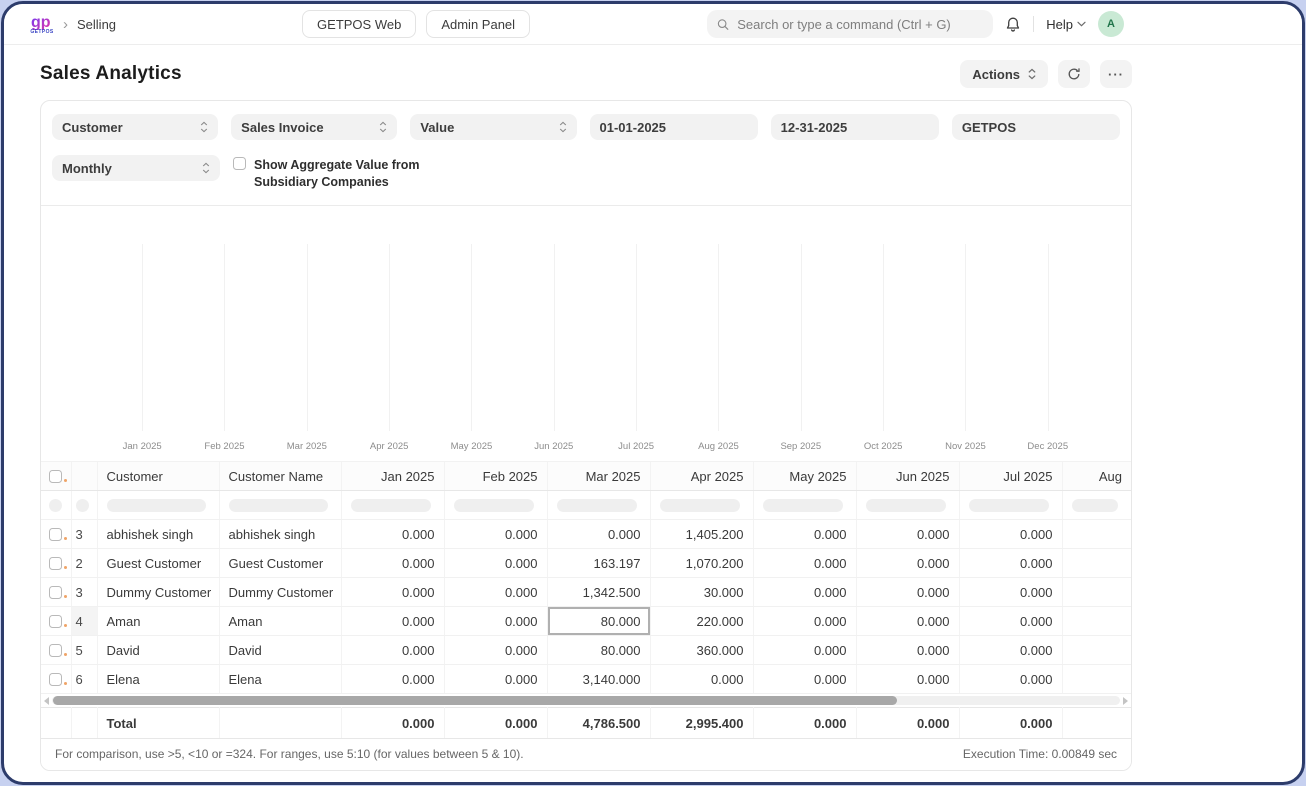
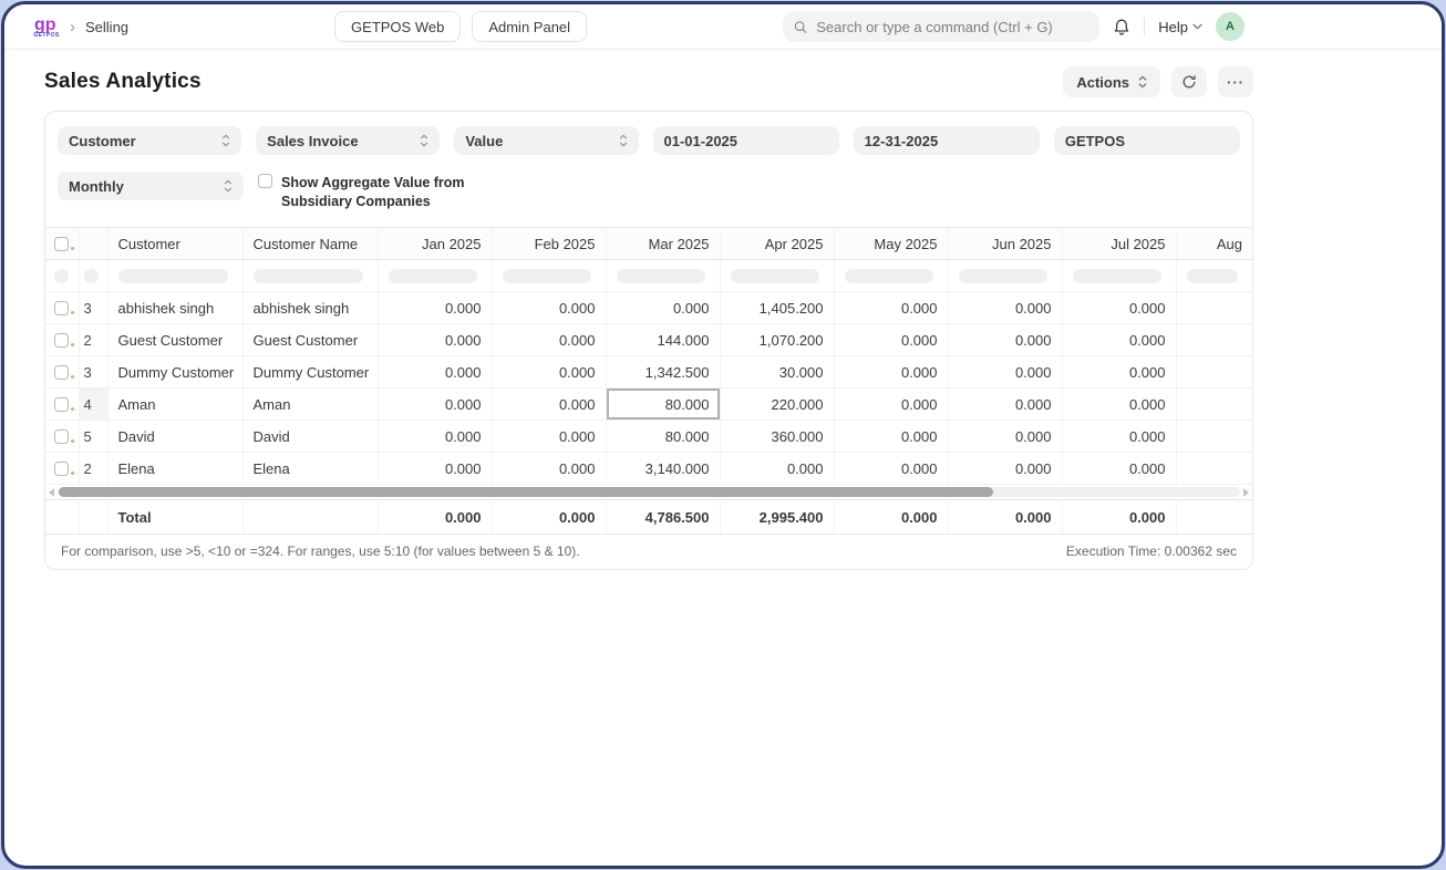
  gp
  Selling
  GETPOS Web
  Admin Panel
  Search or type a command (Ctrl + G)
  Help
  A
  Sales Analytics
  Actions
  Customer
  Sales Invoice
  Value
  01-01-2025
  12-31-2025
  GETPOS
  Monthly
  Show Aggregate Value from Subsidiary Companies
- Jan 2025
- Feb 2025
- Mar 2025
- Apr 2025
- May 2025
- Jun 2025
- Jul 2025
- Aug 2025
- Sep 2025
- Oct 2025
- Nov 2025
- Dec 2025
  		Customer	Customer Name	Jan 2025	Feb 2025	Mar 2025	Apr 2025	May 2025	Jun 2025	Jul 2025	Aug
  	3	abhishek singh	abhishek singh	0.000	0.000	0.000	1,405.200	0.000	0.000	0.000
- 	2	Guest Customer	Guest Customer	0.000	0.000	163.197	1,070.200	0.000	0.000	0.000
+ 	2	Guest Customer	Guest Customer	0.000	0.000	144.000	1,070.200	0.000	0.000	0.000
  	3	Dummy Customer	Dummy Customer	0.000	0.000	1,342.500	30.000	0.000	0.000	0.000
  	4	Aman	Aman	0.000	0.000	80.000	220.000	0.000	0.000	0.000
  	5	David	David	0.000	0.000	80.000	360.000	0.000	0.000	0.000
- 	6	Elena	Elena	0.000	0.000	3,140.000	0.000	0.000	0.000	0.000
+ 	2	Elena	Elena	0.000	0.000	3,140.000	0.000	0.000	0.000	0.000
  		Total		0.000	0.000	4,786.500	2,995.400	0.000	0.000	0.000
  For comparison, use >5, <10 or =324. For ranges, use 5:10 (for values between 5 & 10).
- Execution Time: 0.00849 sec
+ Execution Time: 0.00362 sec
